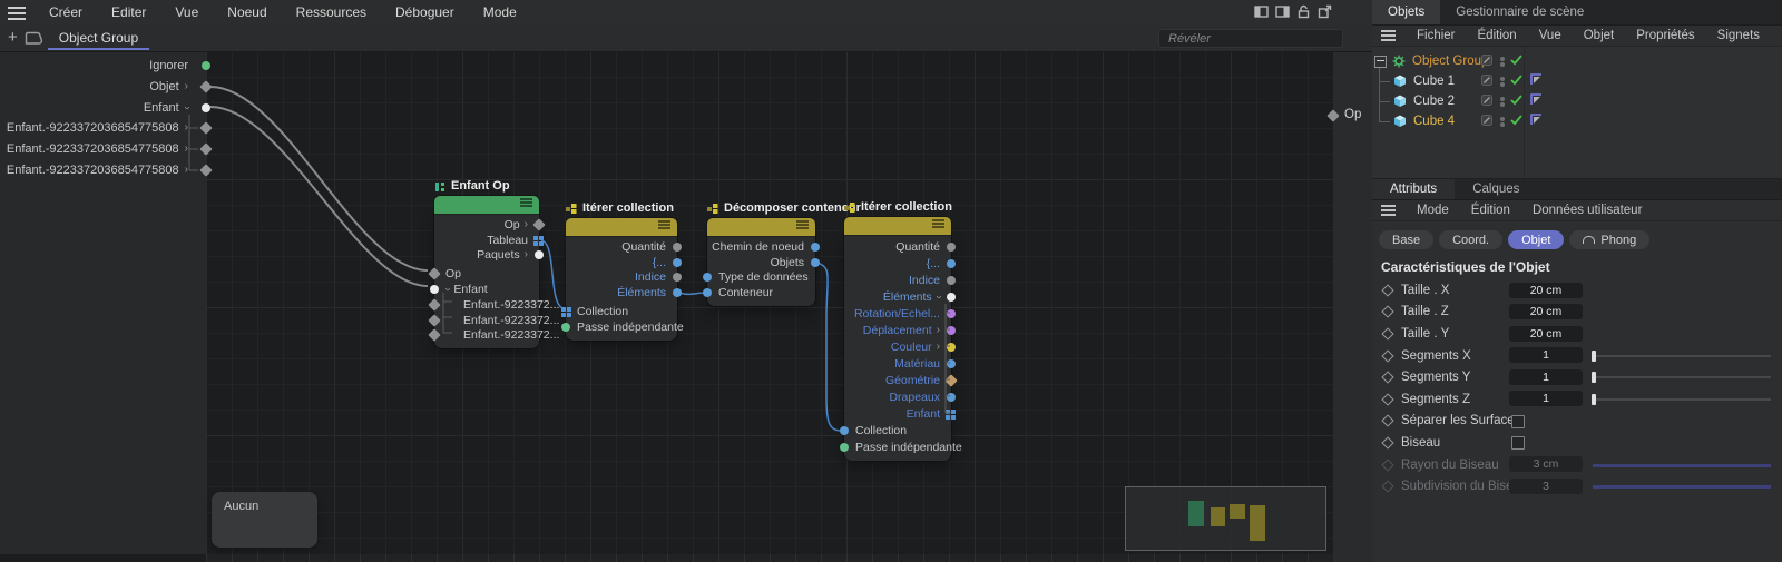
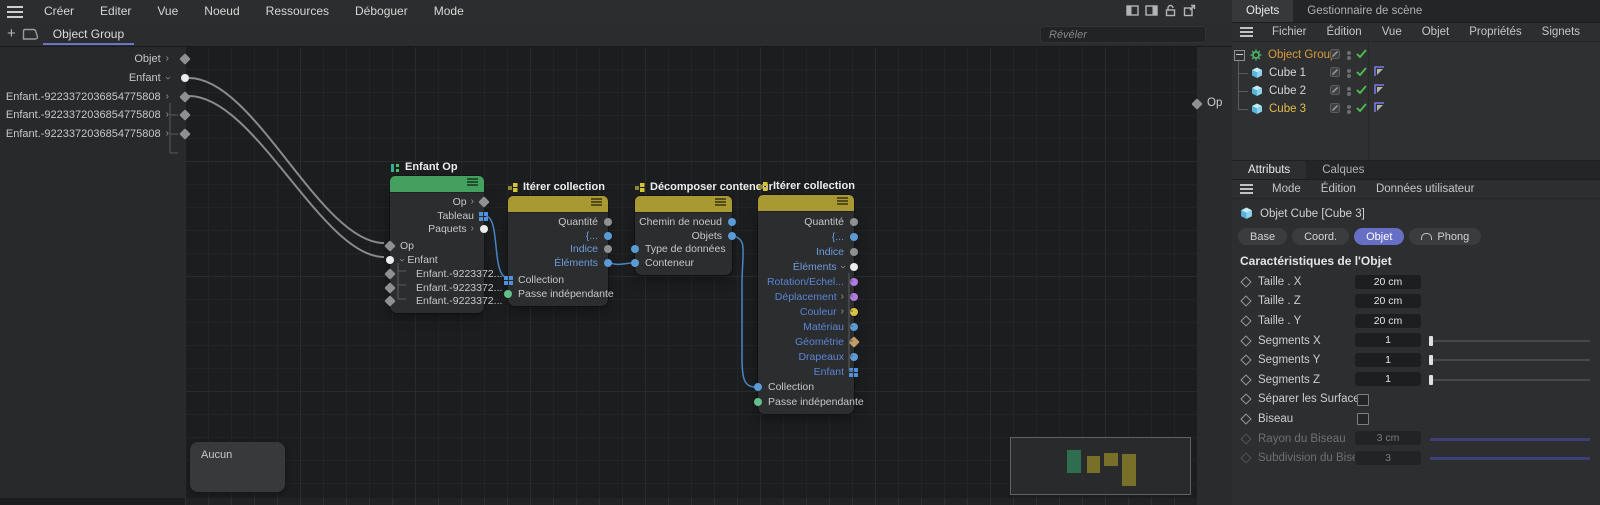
  Créer
  Editer
  Vue
  Noeud
  Ressources
  Déboguer
  Mode
  +
  Object Group
  Révéler
- Ignorer
  Objet
  ›
  Enfant
  Enfant.-9223372036854775808
  ›
  Enfant.-9223372036854775808
  ›
  Enfant.-9223372036854775808
  ›
  Op
  Aucun
  Enfant Op
  Op
  ›
  Tableau
  Paquets
  ›
  Op
  Enfant
  Enfant.-9223372...
  Enfant.-9223372...
  Enfant.-9223372...
  Itérer collection
  Quantité
  {...
  Indice
  Éléments
  Collection
  Passe indépendante
  Décomposer contenr
  Chemin de noeud
  Objets
  Type de données
  Conteneur
  Itérer collection
  Quantité
  {...
  Indice
  Éléments
  Rotation/Echel...
  Déplacement
  ›
  Couleur
  ›
  Matériau
  Géométrie
  Drapeaux
  Enfant
  Collection
  Passe indépendante
  Objets
  Gestionnaire de scène
  Fichier
  Édition
  Vue
  Objet
  Propriétés
  Signets
  Object Grou
  Cube 1
  Cube 2
- Cube 4
+ Cube 3
  Attributs
  Calques
  Mode
  Édition
  Données utilisateur
+ Objet Cube [Cube 3]
  Base
  Coord.
  Objet
  Phong
  Caractéristiques de l'Objet
  Taille . X
  20 cm
  Taille . Z
  20 cm
  Taille . Y
  20 cm
  Segments X
  1
  Segments Y
  1
  Segments Z
  1
  Séparer les Surfac
  Biseau
  Rayon du Biseau
  3 cm
  Subdivision du Bis
  3
